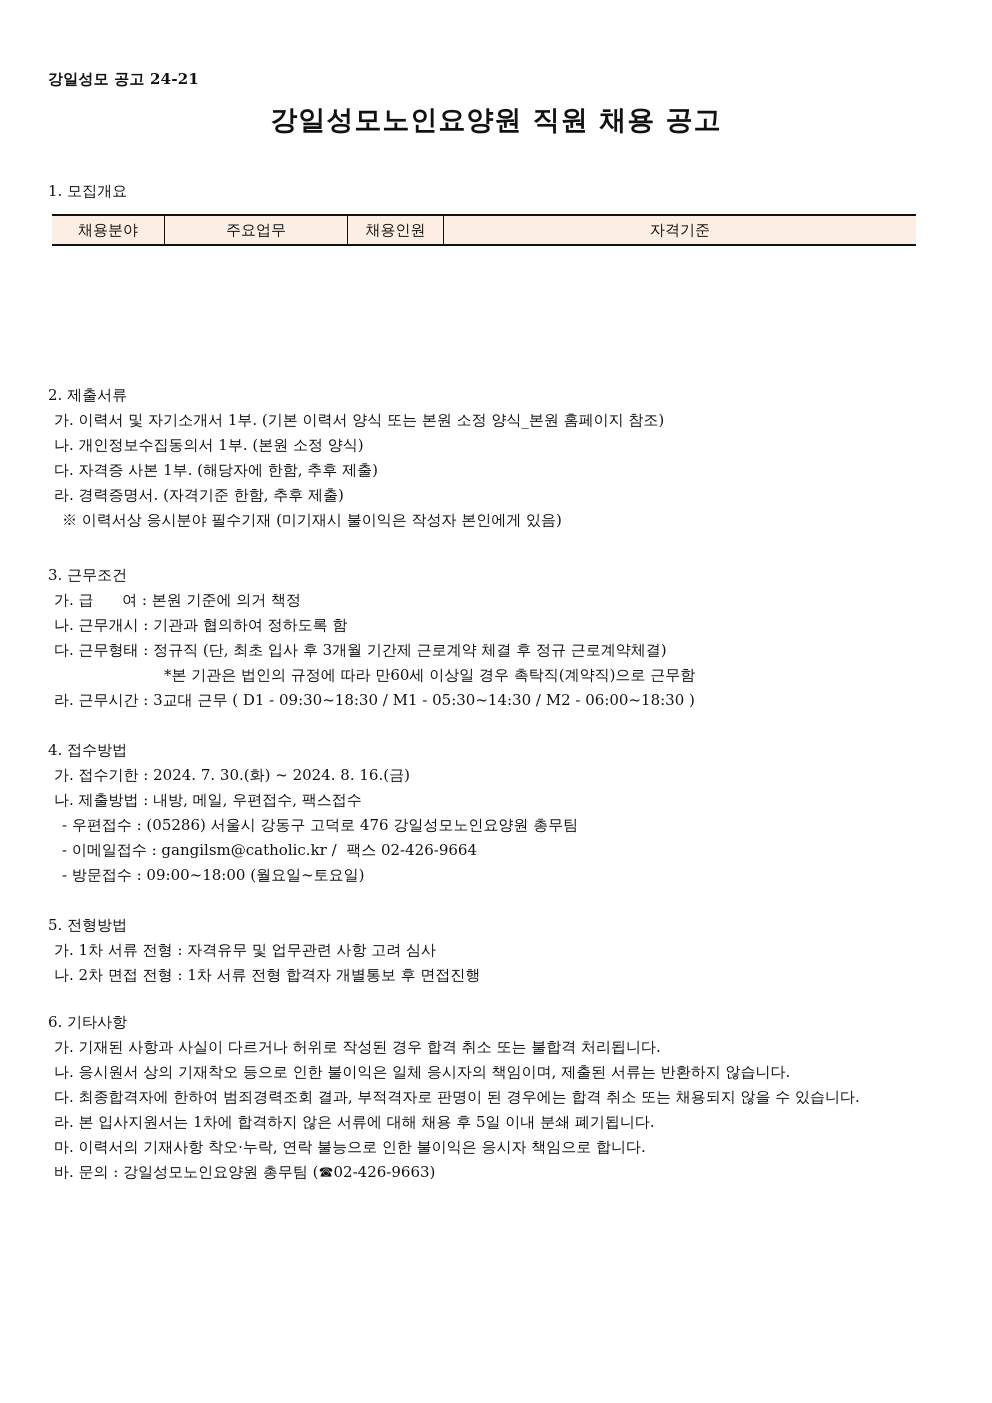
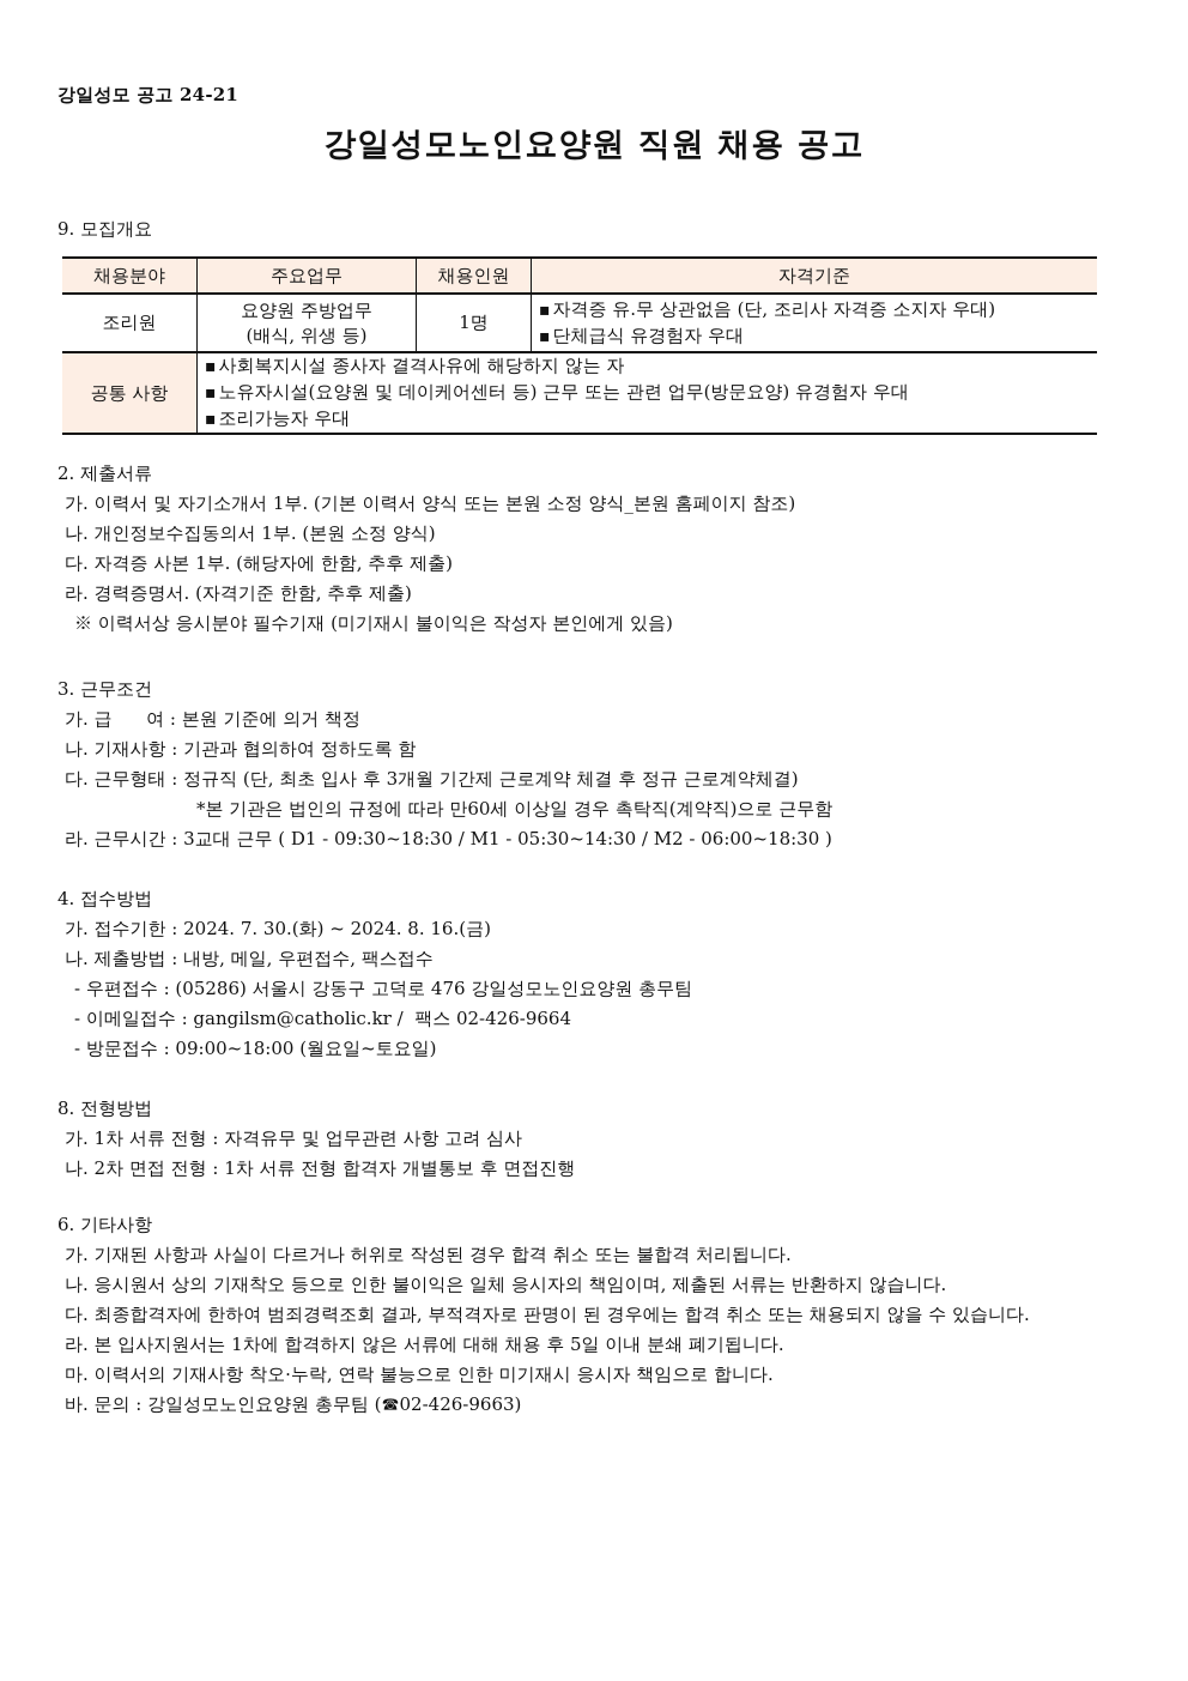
  강일성모 공고 24-21
  강일성모노인요양원 직원 채용 공고
- 1. 모집개요
+ 9. 모집개요
  채용분야	주요업무	채용인원	자격기준
+ 조리원	요양원 주방업무 (배식, 위생 등)	1명	자격증 유.무 상관없음 (단, 조리사 자격증 소지자 우대) 단체급식 유경험자 우대
+ 공통 사항	사회복지시설 종사자 결격사유에 해당하지 않는 자 노유자시설(요양원 및 데이케어센터 등) 근무 또는 관련 업무(방문요양) 유경험자 우대 조리가능자 우대
  2. 제출서류
  가. 이력서 및 자기소개서 1부. (기본 이력서 양식 또는 본원 소정 양식_본원 홈페이지 참조)
  나. 개인정보수집동의서 1부. (본원 소정 양식)
  다. 자격증 사본 1부. (해당자에 한함, 추후 제출)
  라. 경력증명서. (자격기준 한함, 추후 제출)
  ※ 이력서상 응시분야 필수기재 (미기재시 불이익은 작성자 본인에게 있음)
  3. 근무조건
  가. 급 여 : 본원 기준에 의거 책정
- 나. 근무개시 : 기관과 협의하여 정하도록 함
+ 나. 기재사항 : 기관과 협의하여 정하도록 함
  다. 근무형태 : 정규직 (단, 최초 입사 후 3개월 기간제 근로계약 체결 후 정규 근로계약체결)
  *본 기관은 법인의 규정에 따라 만60세 이상일 경우 촉탁직(계약직)으로 근무함
  라. 근무시간 : 3교대 근무 ( D1 - 09:30~18:30 / M1 - 05:30~14:30 / M2 - 06:00~18:30 )
  4. 접수방법
  가. 접수기한 : 2024. 7. 30.(화) ~ 2024. 8. 16.(금)
  나. 제출방법 : 내방, 메일, 우편접수, 팩스접수
  - 우편접수 : (05286) 서울시 강동구 고덕로 476 강일성모노인요양원 총무팀
  - 이메일접수 : gangilsm@catholic.kr / 팩스 02-426-9664
  - 방문접수 : 09:00~18:00 (월요일~토요일)
- 5. 전형방법
+ 8. 전형방법
  가. 1차 서류 전형 : 자격유무 및 업무관련 사항 고려 심사
  나. 2차 면접 전형 : 1차 서류 전형 합격자 개별통보 후 면접진행
  6. 기타사항
  가. 기재된 사항과 사실이 다르거나 허위로 작성된 경우 합격 취소 또는 불합격 처리됩니다.
  나. 응시원서 상의 기재착오 등으로 인한 불이익은 일체 응시자의 책임이며, 제출된 서류는 반환하지 않습니다.
  다. 최종합격자에 한하여 범죄경력조회 결과, 부적격자로 판명이 된 경우에는 합격 취소 또는 채용되지 않을 수 있습니다.
  라. 본 입사지원서는 1차에 합격하지 않은 서류에 대해 채용 후 5일 이내 분쇄 폐기됩니다.
- 마. 이력서의 기재사항 착오·누락, 연락 불능으로 인한 불이익은 응시자 책임으로 합니다.
+ 마. 이력서의 기재사항 착오·누락, 연락 불능으로 인한 미기재시 응시자 책임으로 합니다.
  바. 문의 : 강일성모노인요양원 총무팀 (☎02-426-9663)
